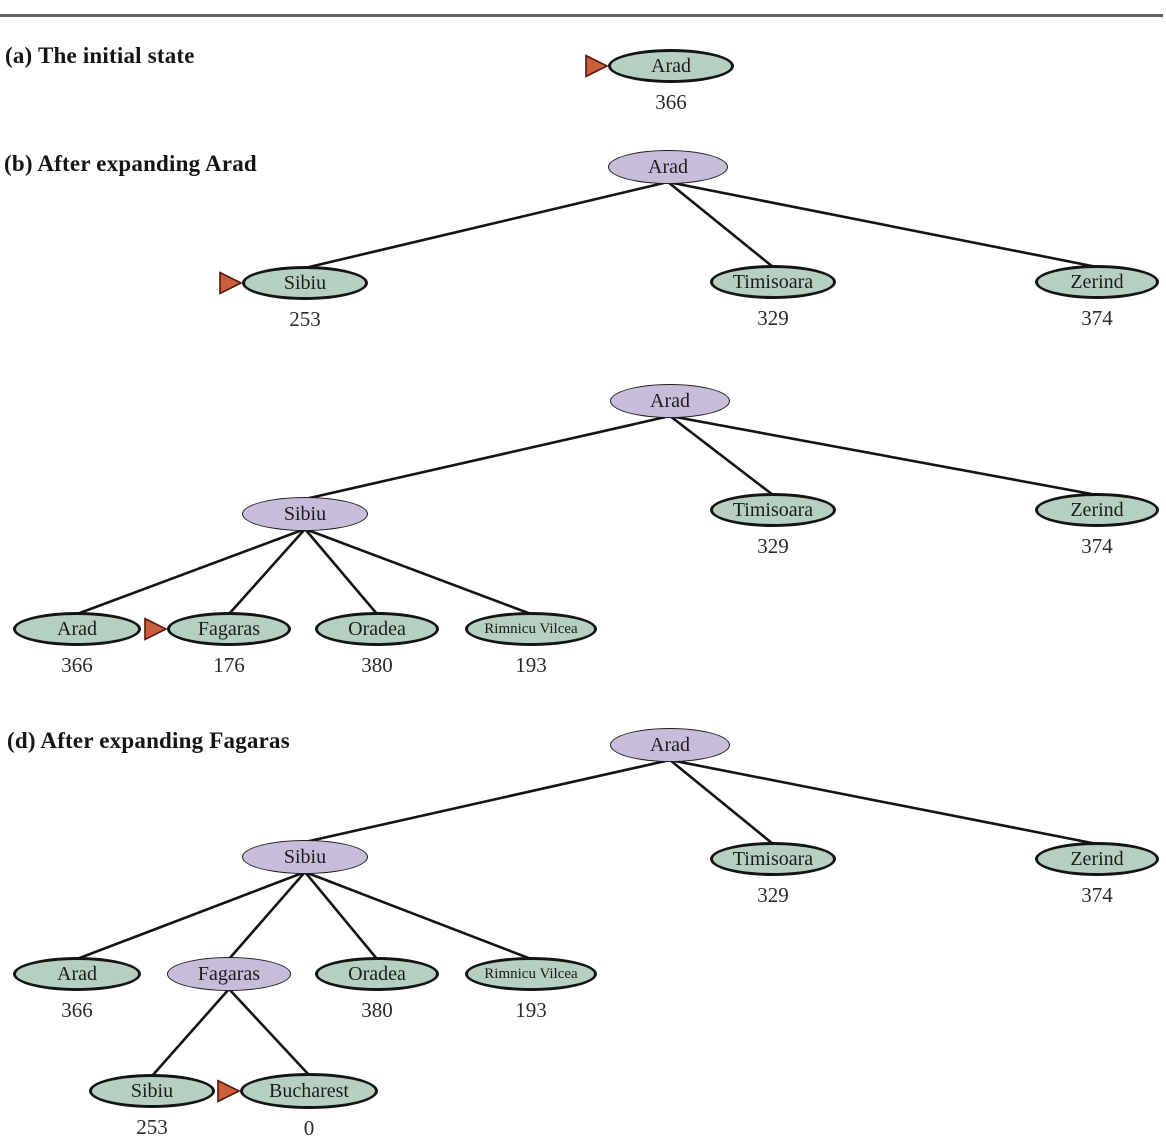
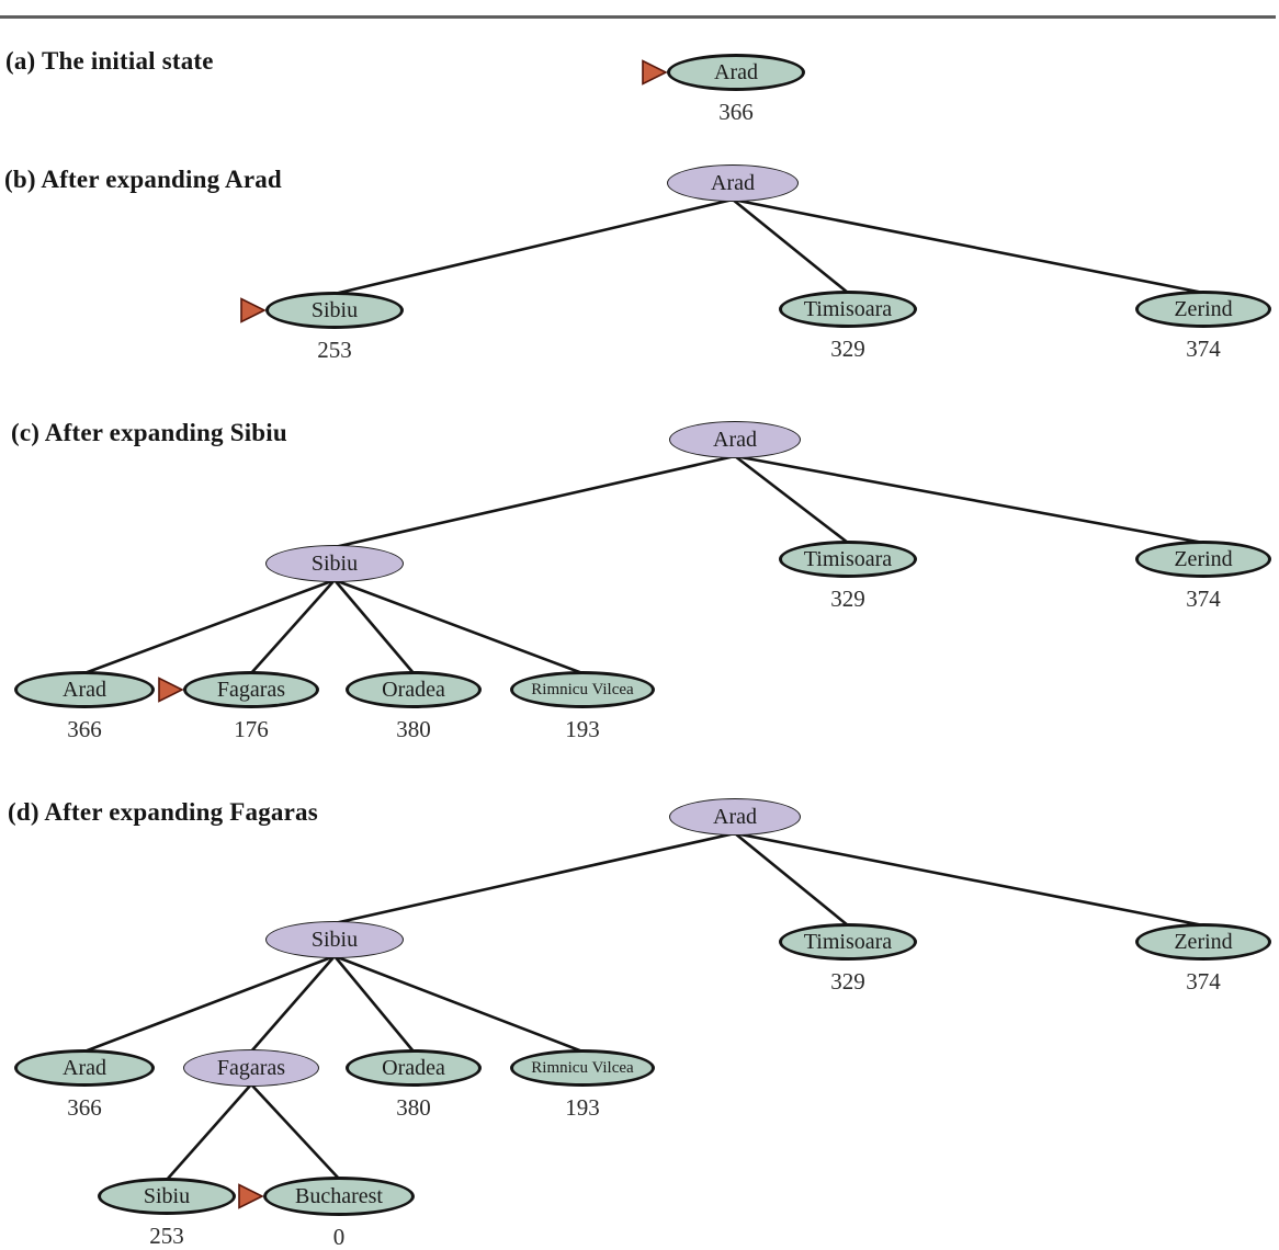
  (a) The initial state
  Arad
  366
  (b) After expanding Arad
  Arad
  Sibiu
  253
  Timisoara
  329
  Zerind
  374
+ (c) After expanding Sibiu
  Arad
  Sibiu
  Timisoara
  329
  Zerind
  374
  Arad
  366
  Fagaras
  176
  Oradea
  380
  Rimnicu Vilcea
  193
  (d) After expanding Fagaras
  Arad
  Sibiu
  Timisoara
  329
  Zerind
  374
  Arad
  366
  Fagaras
  Oradea
  380
  Rimnicu Vilcea
  193
  Sibiu
  253
  Bucharest
  0
